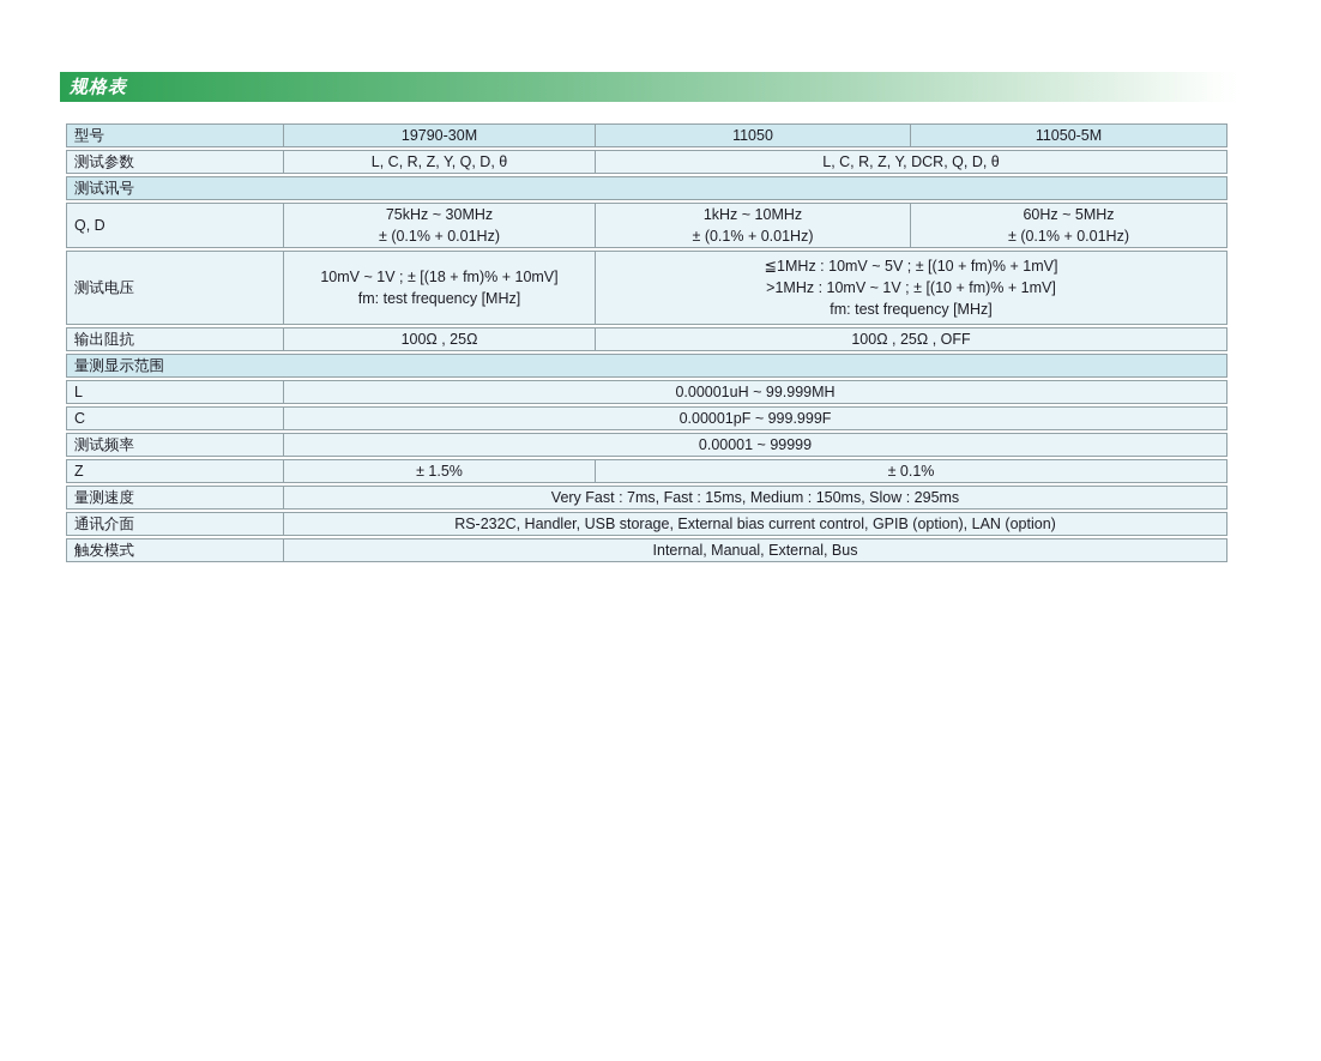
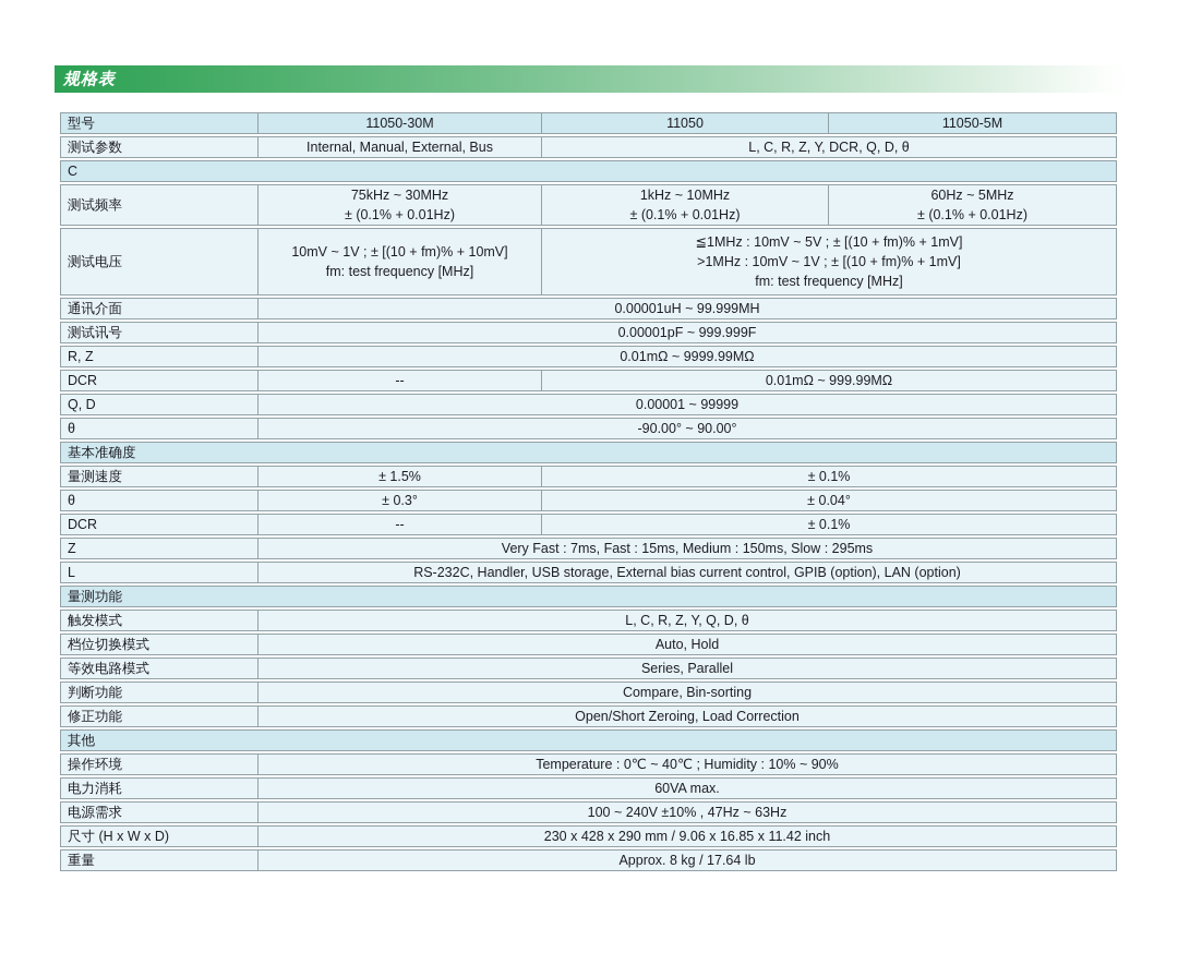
  规格表
- 型号	19790-30M	11050	11050-5M
+ 型号	11050-30M	11050	11050-5M
- 测试参数	L, C, R, Z, Y, Q, D, θ	L, C, R, Z, Y, DCR, Q, D, θ
+ 测试参数	Internal, Manual, External, Bus	L, C, R, Z, Y, DCR, Q, D, θ
- 测试讯号
+ C
- Q, D	75kHz ~ 30MHz ± (0.1% + 0.01Hz)	1kHz ~ 10MHz ± (0.1% + 0.01Hz)	60Hz ~ 5MHz ± (0.1% + 0.01Hz)
+ 测试频率	75kHz ~ 30MHz ± (0.1% + 0.01Hz)	1kHz ~ 10MHz ± (0.1% + 0.01Hz)	60Hz ~ 5MHz ± (0.1% + 0.01Hz)
- 测试电压	10mV ~ 1V ; ± [(18 + fm)% + 10mV] fm: test frequency [MHz]	≦1MHz : 10mV ~ 5V ; ± [(10 + fm)% + 1mV] >1MHz : 10mV ~ 1V ; ± [(10 + fm)% + 1mV] fm: test frequency [MHz]
+ 测试电压	10mV ~ 1V ; ± [(10 + fm)% + 10mV] fm: test frequency [MHz]	≦1MHz : 10mV ~ 5V ; ± [(10 + fm)% + 1mV] >1MHz : 10mV ~ 1V ; ± [(10 + fm)% + 1mV] fm: test frequency [MHz]
- 输出阻抗	100Ω , 25Ω	100Ω , 25Ω , OFF
- 量测显示范围
- L	0.00001uH ~ 99.999MH
+ 通讯介面	0.00001uH ~ 99.999MH
- C	0.00001pF ~ 999.999F
+ 测试讯号	0.00001pF ~ 999.999F
+ R, Z	0.01mΩ ~ 9999.99MΩ
+ DCR	--	0.01mΩ ~ 999.99MΩ
- 测试频率	0.00001 ~ 99999
+ Q, D	0.00001 ~ 99999
+ θ	-90.00° ~ 90.00°
+ 基本准确度
- Z	± 1.5%	± 0.1%
+ 量测速度	± 1.5%	± 0.1%
+ θ	± 0.3°	± 0.04°
+ DCR	--	± 0.1%
- 量测速度	Very Fast : 7ms, Fast : 15ms, Medium : 150ms, Slow : 295ms
+ Z	Very Fast : 7ms, Fast : 15ms, Medium : 150ms, Slow : 295ms
- 通讯介面	RS-232C, Handler, USB storage, External bias current control, GPIB (option), LAN (option)
+ L	RS-232C, Handler, USB storage, External bias current control, GPIB (option), LAN (option)
+ 量测功能
- 触发模式	Internal, Manual, External, Bus
+ 触发模式	L, C, R, Z, Y, Q, D, θ
+ 档位切换模式	Auto, Hold
+ 等效电路模式	Series, Parallel
+ 判断功能	Compare, Bin-sorting
+ 修正功能	Open/Short Zeroing, Load Correction
+ 其他
+ 操作环境	Temperature : 0℃ ~ 40℃ ; Humidity : 10% ~ 90%
+ 电力消耗	60VA max.
+ 电源需求	100 ~ 240V ±10% , 47Hz ~ 63Hz
+ 尺寸 (H x W x D)	230 x 428 x 290 mm / 9.06 x 16.85 x 11.42 inch
+ 重量	Approx. 8 kg / 17.64 lb
